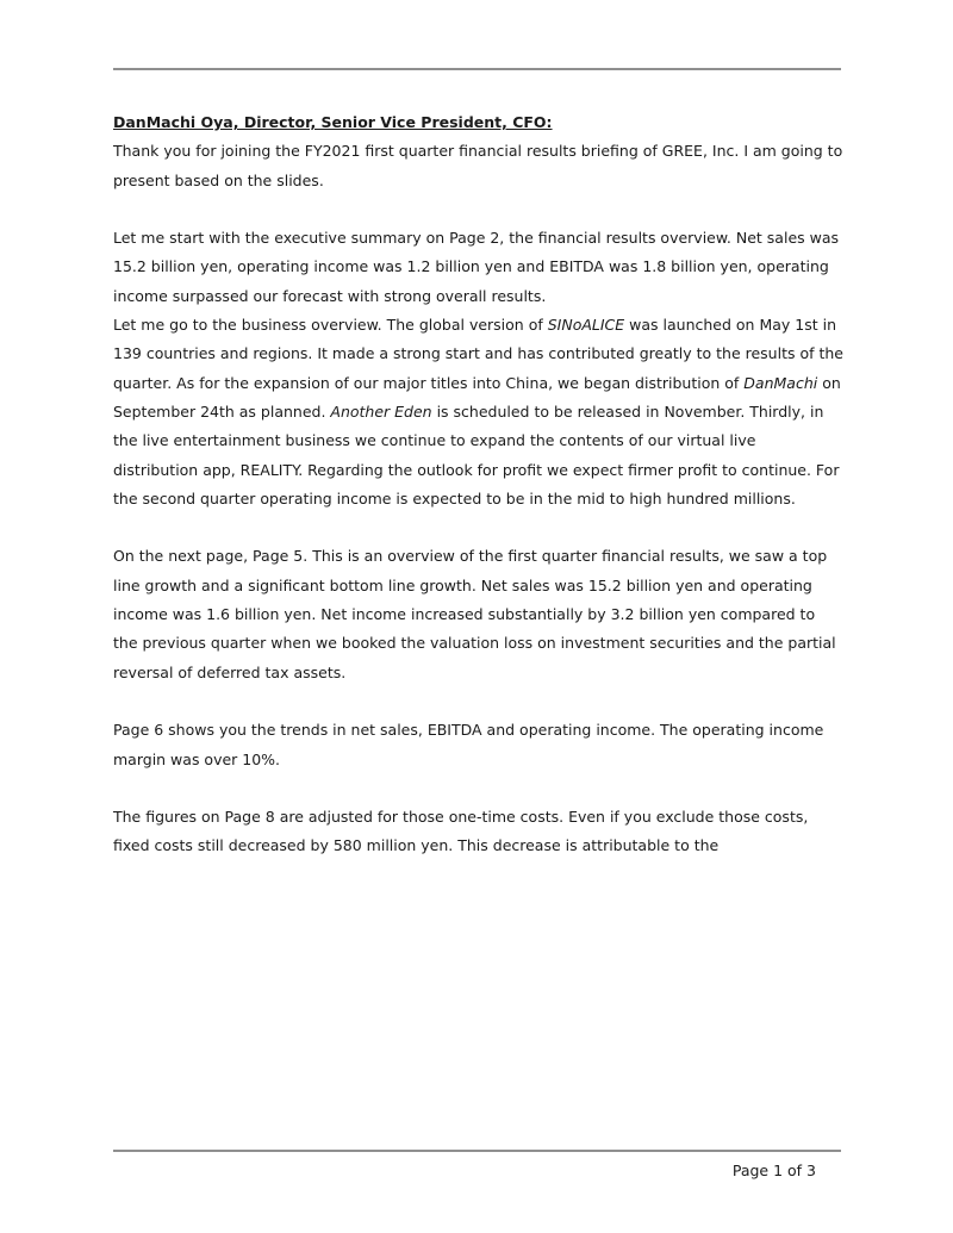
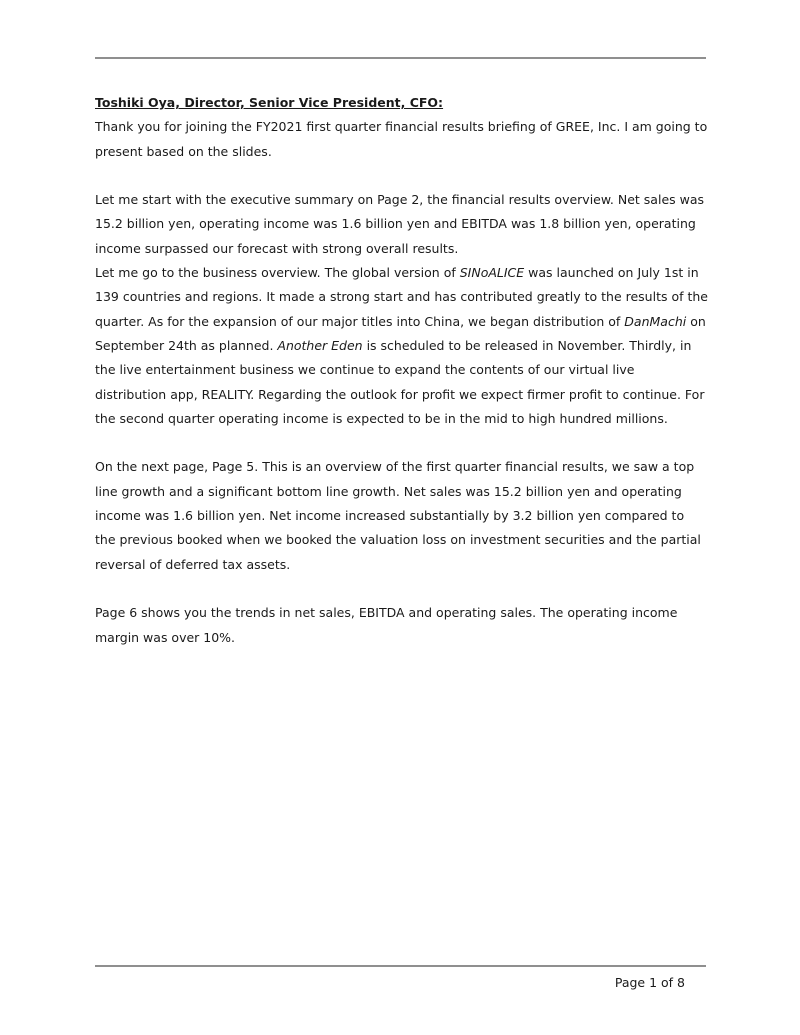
- DanMachi Oya, Director, Senior Vice President, CFO:
+ Toshiki Oya, Director, Senior Vice President, CFO:
  Thank you for joining the FY2021 first quarter financial results briefing of GREE, Inc. I am going to present based on the slides.
- Let me start with the executive summary on Page 2, the financial results overview. Net sales was 15.2 billion yen, operating income was 1.2 billion yen and EBITDA was 1.8 billion yen, operating income surpassed our forecast with strong overall results.
+ Let me start with the executive summary on Page 2, the financial results overview. Net sales was 15.2 billion yen, operating income was 1.6 billion yen and EBITDA was 1.8 billion yen, operating income surpassed our forecast with strong overall results.
- Let me go to the business overview. The global version of SINoALICE was launched on May 1st in 139 countries and regions. It made a strong start and has contributed greatly to the results of the quarter. As for the expansion of our major titles into China, we began distribution of DanMachi on September 24th as planned. Another Eden is scheduled to be released in November. Thirdly, in the live entertainment business we continue to expand the contents of our virtual live distribution app, REALITY. Regarding the outlook for profit we expect firmer profit to continue. For the second quarter operating income is expected to be in the mid to high hundred millions.
+ Let me go to the business overview. The global version of SINoALICE was launched on July 1st in 139 countries and regions. It made a strong start and has contributed greatly to the results of the quarter. As for the expansion of our major titles into China, we began distribution of DanMachi on September 24th as planned. Another Eden is scheduled to be released in November. Thirdly, in the live entertainment business we continue to expand the contents of our virtual live distribution app, REALITY. Regarding the outlook for profit we expect firmer profit to continue. For the second quarter operating income is expected to be in the mid to high hundred millions.
- On the next page, Page 5. This is an overview of the first quarter financial results, we saw a top line growth and a significant bottom line growth. Net sales was 15.2 billion yen and operating income was 1.6 billion yen. Net income increased substantially by 3.2 billion yen compared to the previous quarter when we booked the valuation loss on investment securities and the partial reversal of deferred tax assets.
+ On the next page, Page 5. This is an overview of the first quarter financial results, we saw a top line growth and a significant bottom line growth. Net sales was 15.2 billion yen and operating income was 1.6 billion yen. Net income increased substantially by 3.2 billion yen compared to the previous booked when we booked the valuation loss on investment securities and the partial reversal of deferred tax assets.
- Page 6 shows you the trends in net sales, EBITDA and operating income. The operating income margin was over 10%.
+ Page 6 shows you the trends in net sales, EBITDA and operating sales. The operating income margin was over 10%.
- The figures on Page 8 are adjusted for those one-time costs. Even if you exclude those costs, fixed costs still decreased by 580 million yen. This decrease is attributable to the
- Page 1 of 3
+ Page 1 of 8
